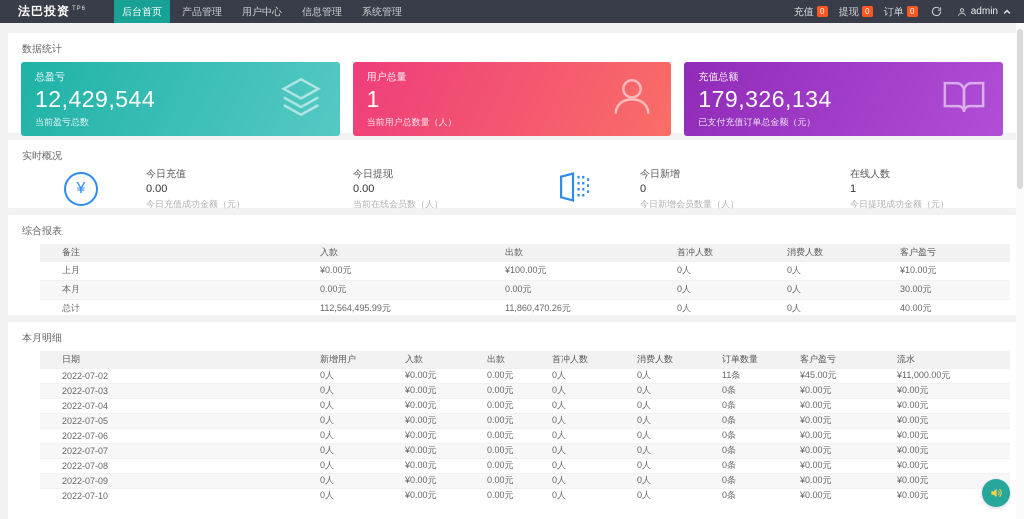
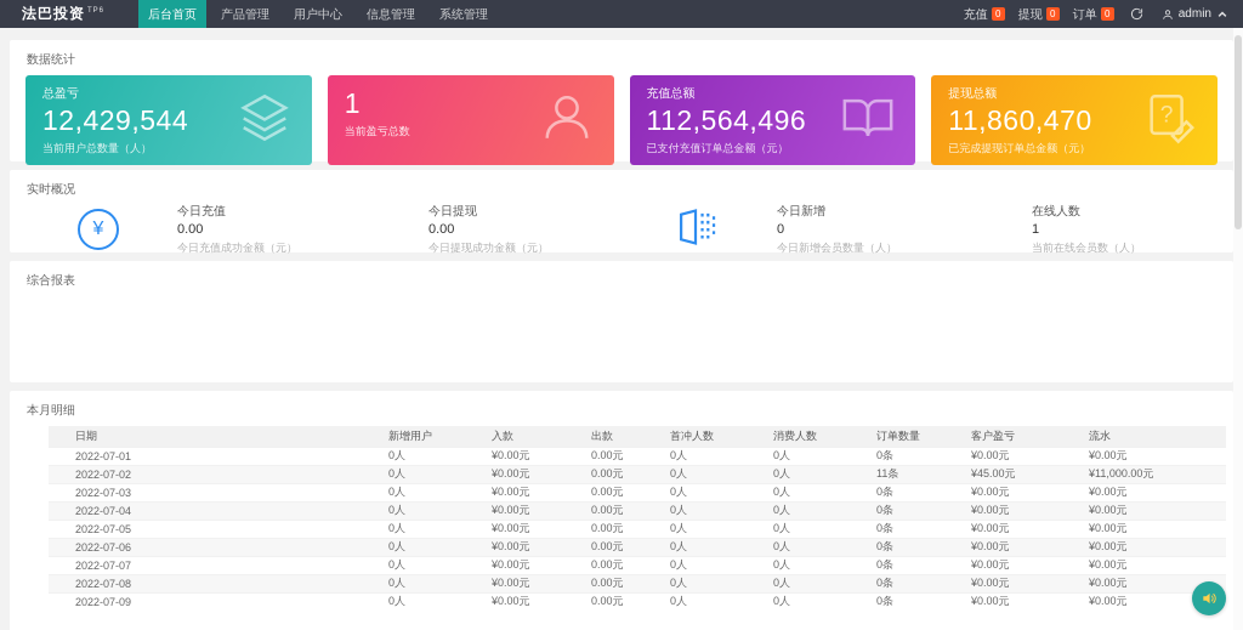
  法巴投资
  后台首页
  产品管理
  用户中心
  信息管理
  系统管理
  充值
  0
  提现
  0
  订单
  0
  admin
  数据统计
  总盈亏
  12,429,544
- 当前盈亏总数
+ 当前用户总数量（人）
- 用户总量
  1
- 当前用户总数量（人）
+ 当前盈亏总数
  充值总额
- 179,326,134
+ 112,564,496
  已支付充值订单总金额（元）
+ 提现总额
+ 11,860,470
+ 已完成提现订单总金额（元）
+ ?
  实时概况
  ¥
  今日充值
  0.00
  今日充值成功金额（元）
  今日提现
  0.00
- 当前在线会员数（人）
+ 今日提现成功金额（元）
  今日新增
  0
  今日新增会员数量（人）
  在线人数
  1
- 今日提现成功金额（元）
+ 当前在线会员数（人）
  综合报表
- 备注	入款	出款	首冲人数	消费人数	客户盈亏
- 上月	¥0.00元	¥100.00元	0人	0人	¥10.00元
- 本月	0.00元	0.00元	0人	0人	30.00元
- 总计	112,564,495.99元	11,860,470.26元	0人	0人	40.00元
  本月明细
  日期	新增用户	入款	出款	首冲人数	消费人数	订单数量	客户盈亏	流水
+ 2022-07-01	0人	¥0.00元	0.00元	0人	0人	0条	¥0.00元	¥0.00元
  2022-07-02	0人	¥0.00元	0.00元	0人	0人	11条	¥45.00元	¥11,000.00元
  2022-07-03	0人	¥0.00元	0.00元	0人	0人	0条	¥0.00元	¥0.00元
  2022-07-04	0人	¥0.00元	0.00元	0人	0人	0条	¥0.00元	¥0.00元
  2022-07-05	0人	¥0.00元	0.00元	0人	0人	0条	¥0.00元	¥0.00元
  2022-07-06	0人	¥0.00元	0.00元	0人	0人	0条	¥0.00元	¥0.00元
  2022-07-07	0人	¥0.00元	0.00元	0人	0人	0条	¥0.00元	¥0.00元
  2022-07-08	0人	¥0.00元	0.00元	0人	0人	0条	¥0.00元	¥0.00元
  2022-07-09	0人	¥0.00元	0.00元	0人	0人	0条	¥0.00元	¥0.00元
- 2022-07-10	0人	¥0.00元	0.00元	0人	0人	0条	¥0.00元	¥0.00元
